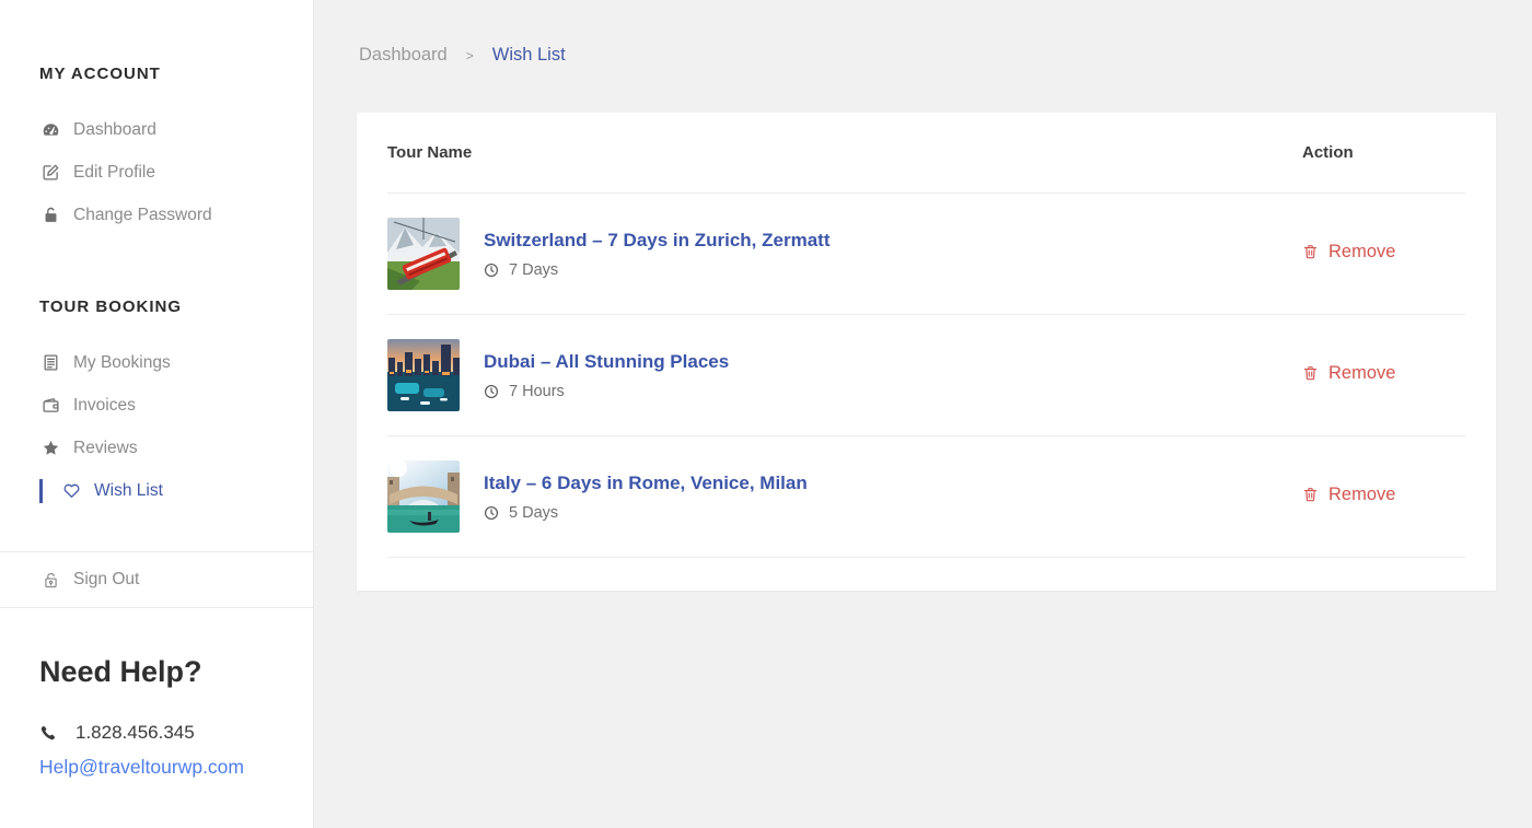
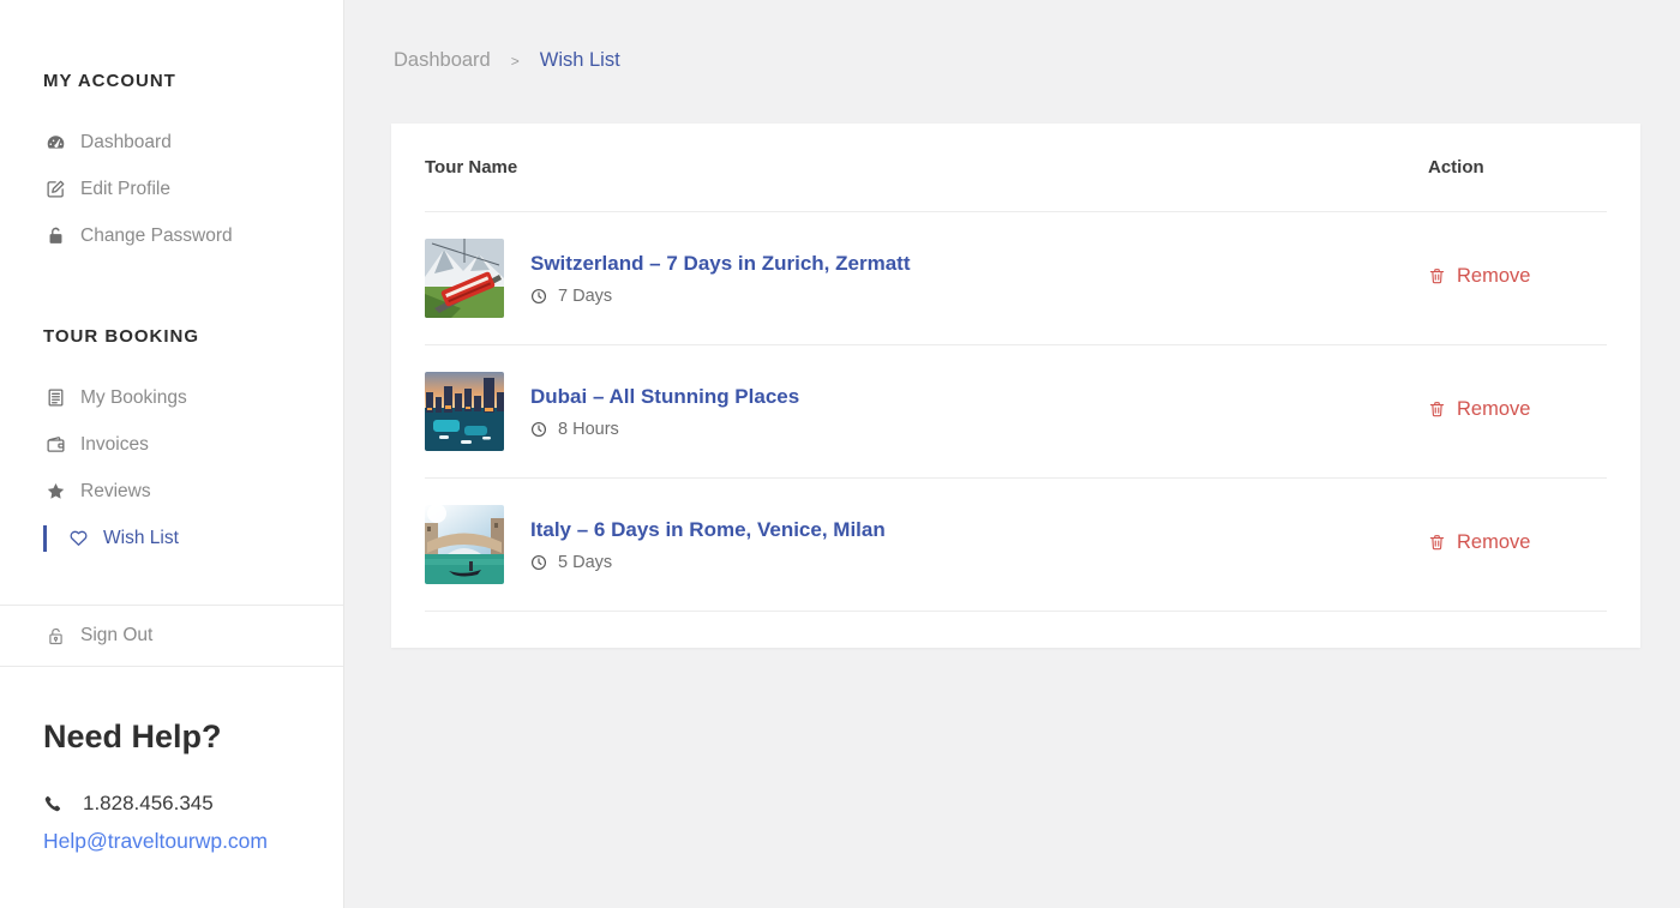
  MY ACCOUNT
  Dashboard
  Edit Profile
  Change Password
  TOUR BOOKING
  My Bookings
  Invoices
  Reviews
  Wish List
  Sign Out
  Need Help?
  1.828.456.345
  Help@traveltourwp.com
  Dashboard
  >
  Wish List
  Tour Name
  Action
  Switzerland – 7 Days in Zurich, Zermatt
  7 Days
  Remove
  Dubai – All Stunning Places
- 7 Hours
+ 8 Hours
  Remove
  Italy – 6 Days in Rome, Venice, Milan
  5 Days
  Remove
